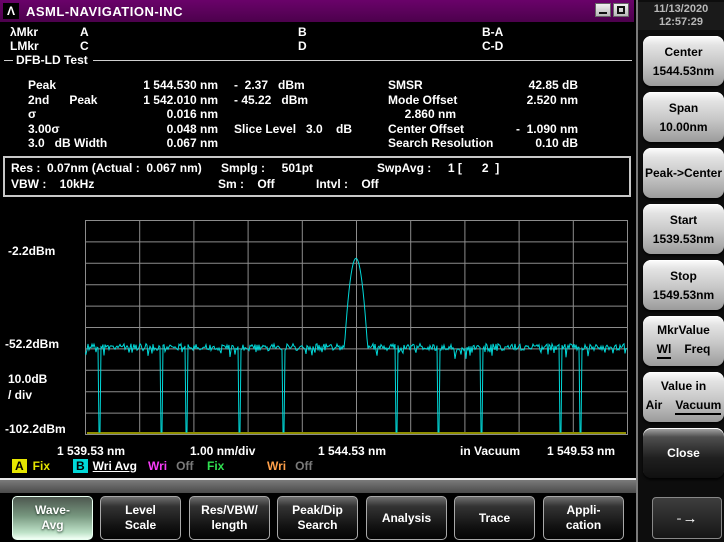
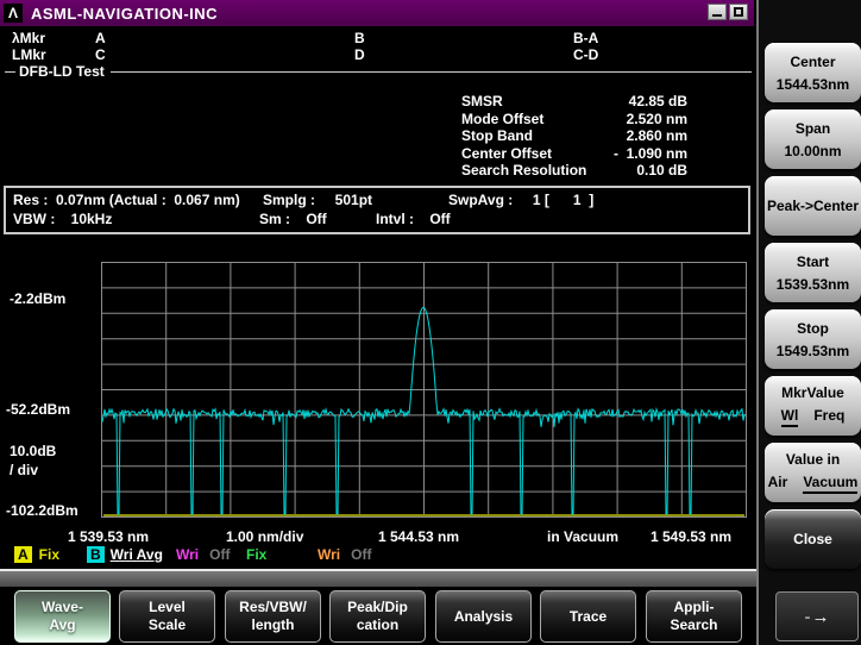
  Λ
  ASML-NAVIGATION-INC
  λMkr
  A
  B
  B-A
  LMkr
  C
  D
  C-D
  DFB-LD Test
- Peak
- 1 544.530 nm
- - 2.37 dBm
- 2nd Peak
- 1 542.010 nm
- - 45.22 dBm
- σ
- 0.016 nm
- 3.00σ
- 0.048 nm
- Slice Level 3.0 dB
- 3.0 dB Width
- 0.067 nm
  SMSR
  42.85 dB
  Mode Offset
  2.520 nm
+ Stop Band
  2.860 nm
  Center Offset
  - 1.090 nm
  Search Resolution
  0.10 dB
  Res : 0.07nm (Actual : 0.067 nm)
  Smplg : 501pt
- SwpAvg : 1 [ 2 ]
+ SwpAvg : 1 [ 1 ]
  VBW : 10kHz
  Sm : Off
  Intvl : Off
  -2.2dBm
  -52.2dBm
  10.0dB
  / div
  -102.2dBm
  1 539.53 nm
  1.00 nm/div
  1 544.53 nm
  in Vacuum
  1 549.53 nm
  A Fix
  B Wri Avg
  Wri Off
  Fix
  Wri Off
  Wave-
  Avg
  Level
  Scale
  Res/VBW/
  length
  Peak/Dip
- Search
+ cation
  Analysis
  Trace
  Appli-
- cation
+ Search
- 11/13/2020
- 12:57:29
  Center
  1544.53nm
  Span
  10.00nm
  Peak->Center
  Start
  1539.53nm
  Stop
  1549.53nm
  MkrValue
  Wl
  Freq
  Value in
  Air
  Vacuum
  Close
  -
  →
